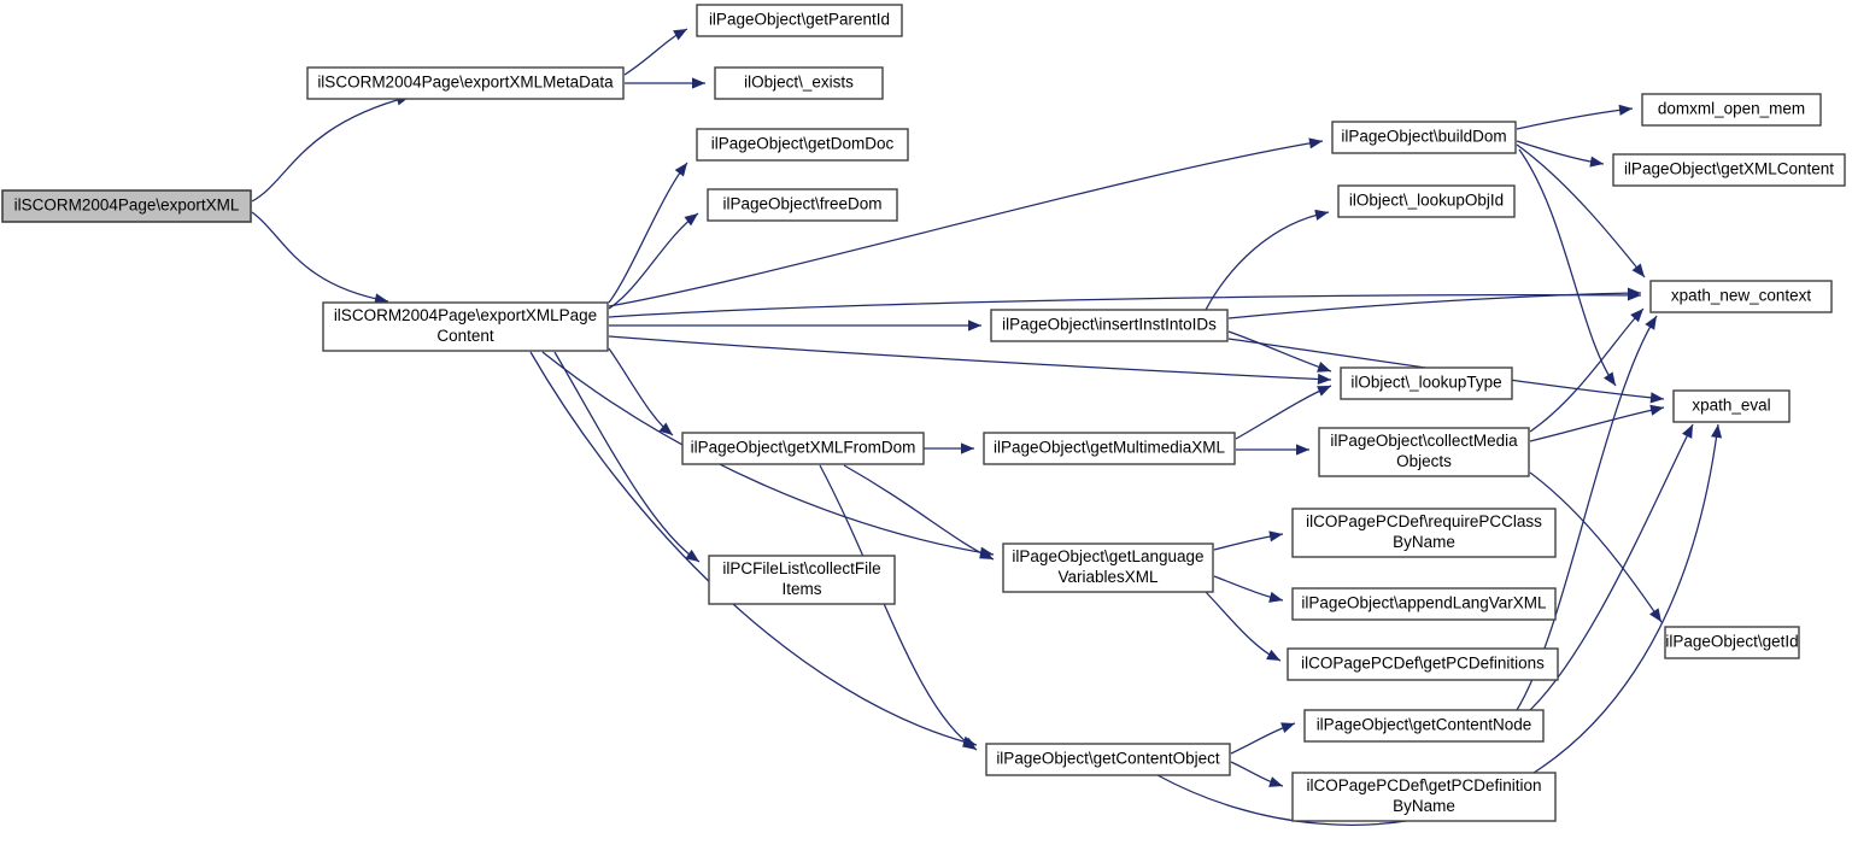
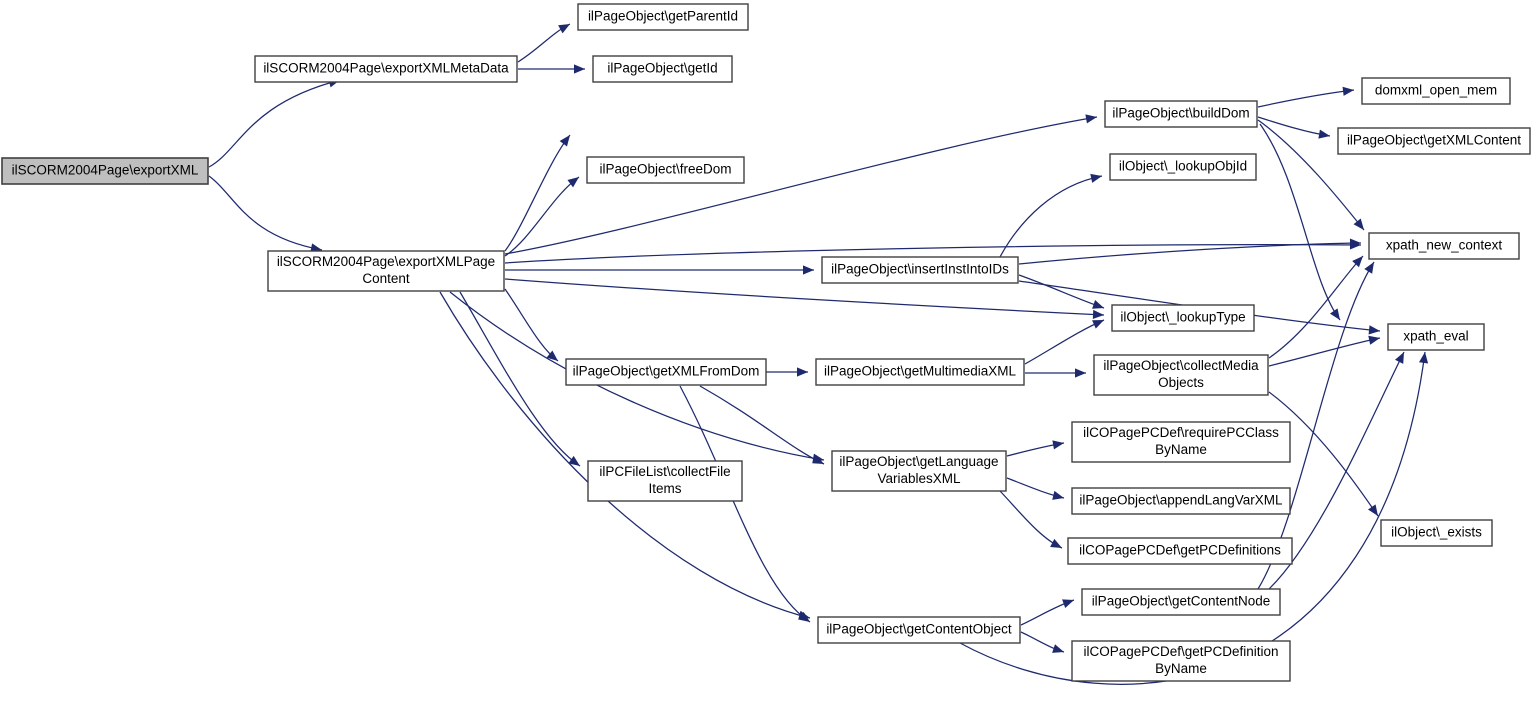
  ilSCORM2004Page\exportXML
  ilSCORM2004Page\exportXMLMetaData
  ilPageObject\getParentId
- ilObject\_exists
+ ilPageObject\getId
- ilPageObject\getDomDoc
  ilPageObject\freeDom
  ilSCORM2004Page\exportXMLPage
  Content
  ilPageObject\buildDom
  domxml_open_mem
  ilPageObject\getXMLContent
  ilObject\_lookupObjId
  xpath_new_context
  ilPageObject\insertInstIntoIDs
  ilObject\_lookupType
  xpath_eval
  ilPageObject\getXMLFromDom
  ilPageObject\getMultimediaXML
  ilPageObject\collectMedia
  Objects
  ilCOPagePCDef\requirePCClass
  ByName
  ilPageObject\getLanguage
  VariablesXML
  ilPageObject\appendLangVarXML
  ilPCFileList\collectFile
  Items
  ilCOPagePCDef\getPCDefinitions
- ilPageObject\getId
+ ilObject\_exists
  ilPageObject\getContentNode
  ilPageObject\getContentObject
  ilCOPagePCDef\getPCDefinition
  ByName
